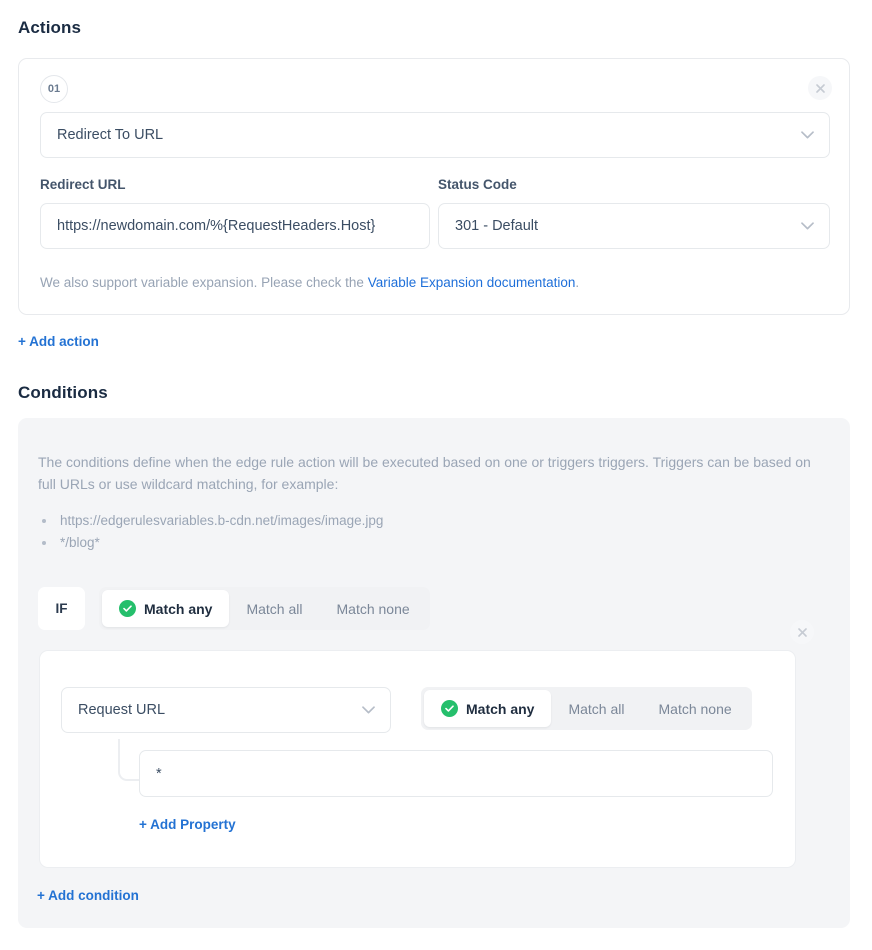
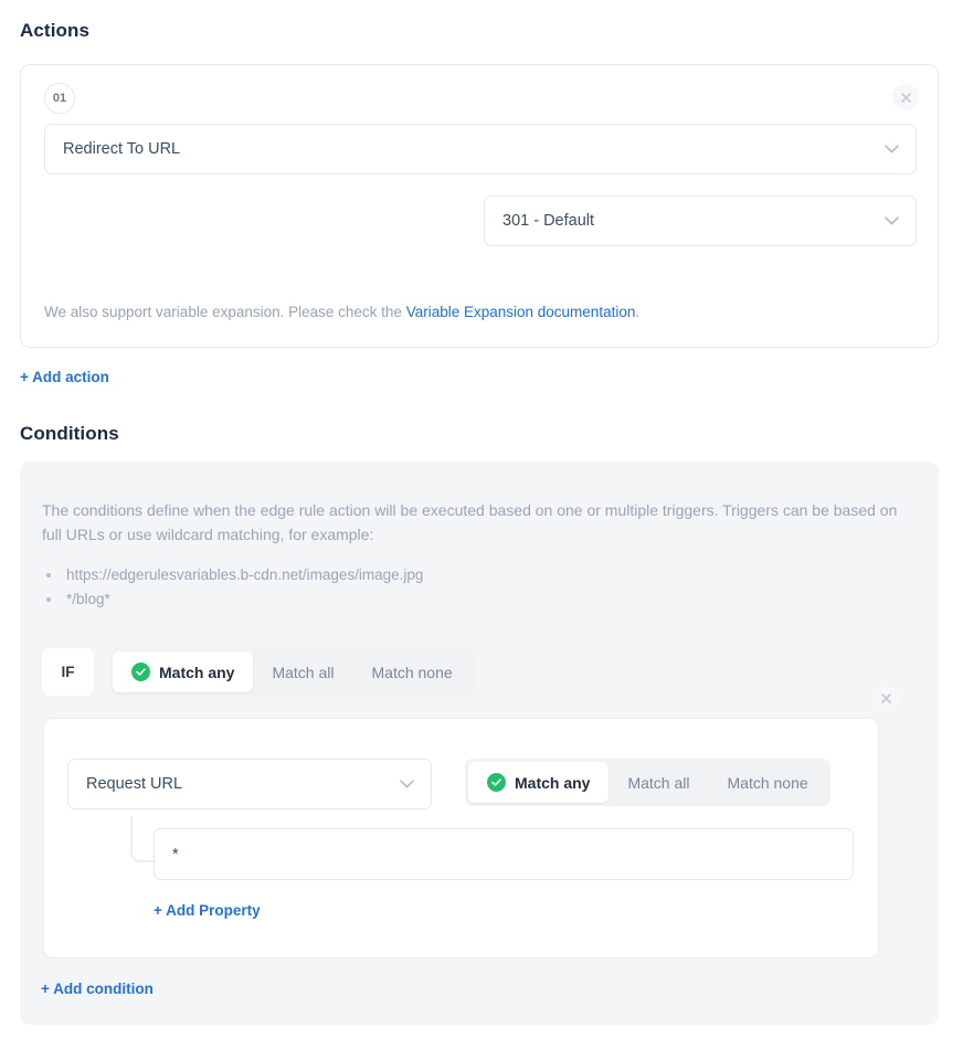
  Actions
  01
  Redirect To URL
- Redirect URL
- https://newdomain.com/%{RequestHeaders.Host}
- Status Code
  301 - Default
  We also support variable expansion. Please check the Variable Expansion documentation.
  + Add action
  Conditions
- The conditions define when the edge rule action will be executed based on one or triggers triggers. Triggers can be based on full URLs or use wildcard matching, for example:
+ The conditions define when the edge rule action will be executed based on one or multiple triggers. Triggers can be based on full URLs or use wildcard matching, for example:
  https://edgerulesvariables.b-cdn.net/images/image.jpg
  */blog*
  IF
  Match any
  Match all
  Match none
  Request URL
  Match any
  Match all
  Match none
  *
  + Add Property
  + Add condition
